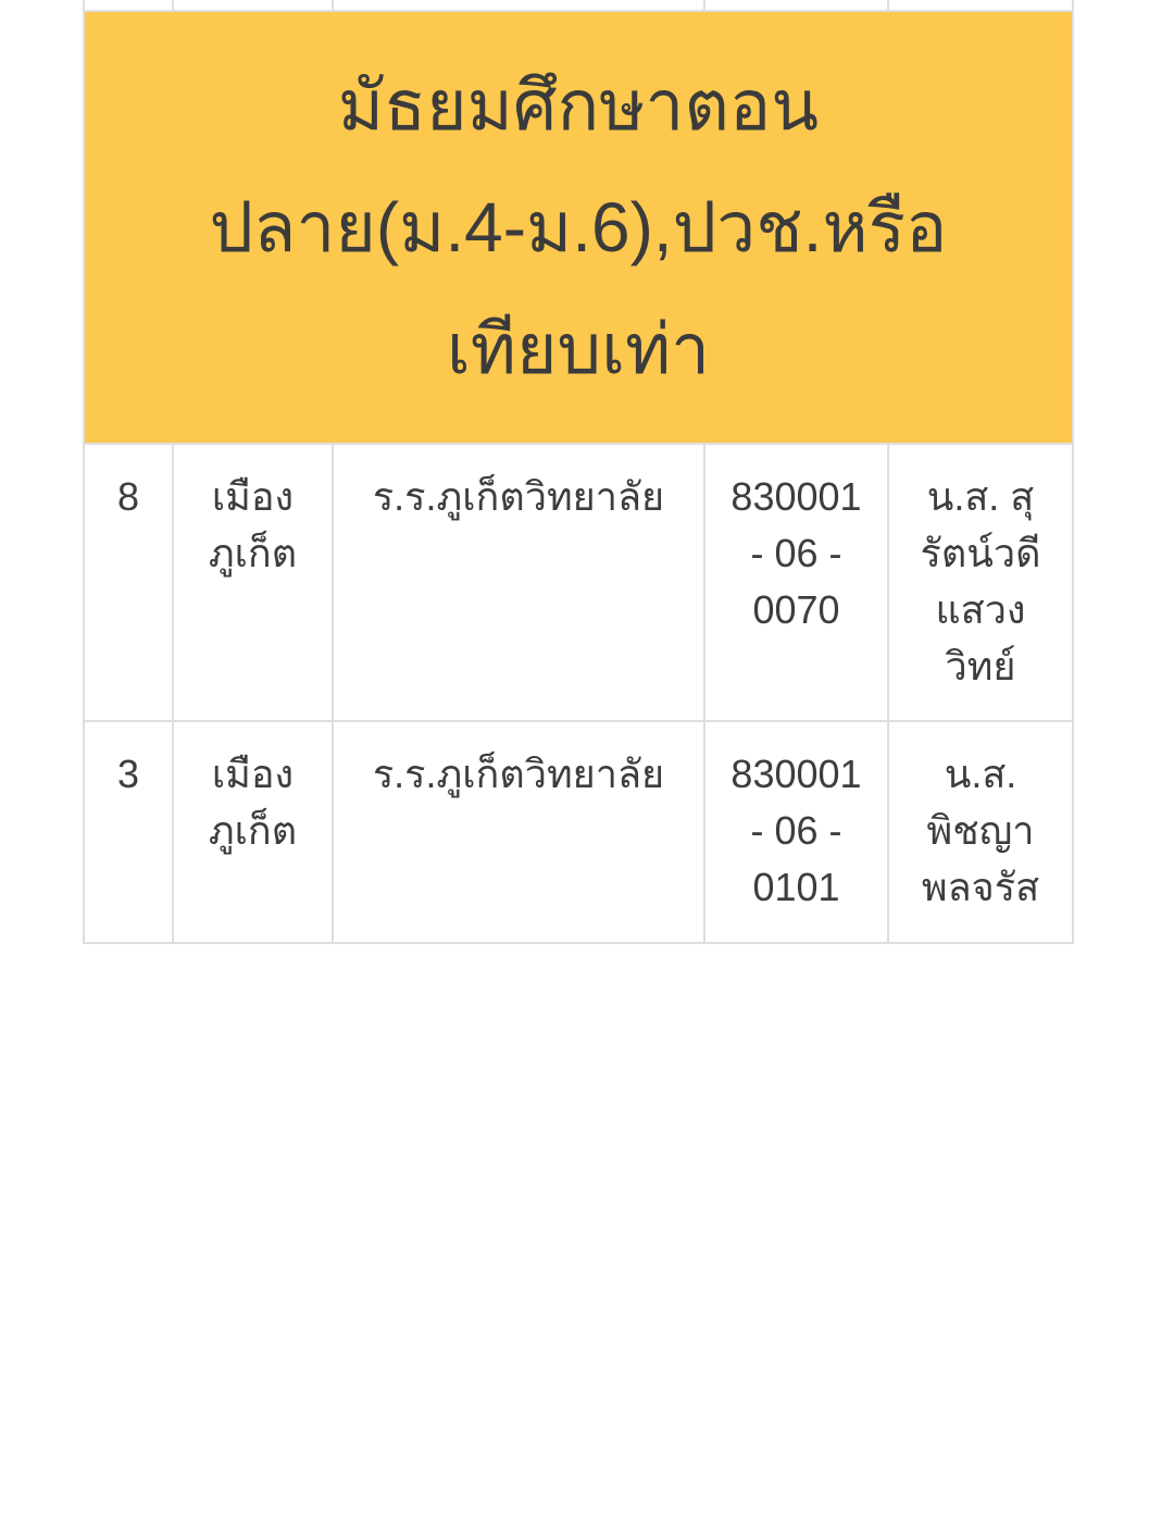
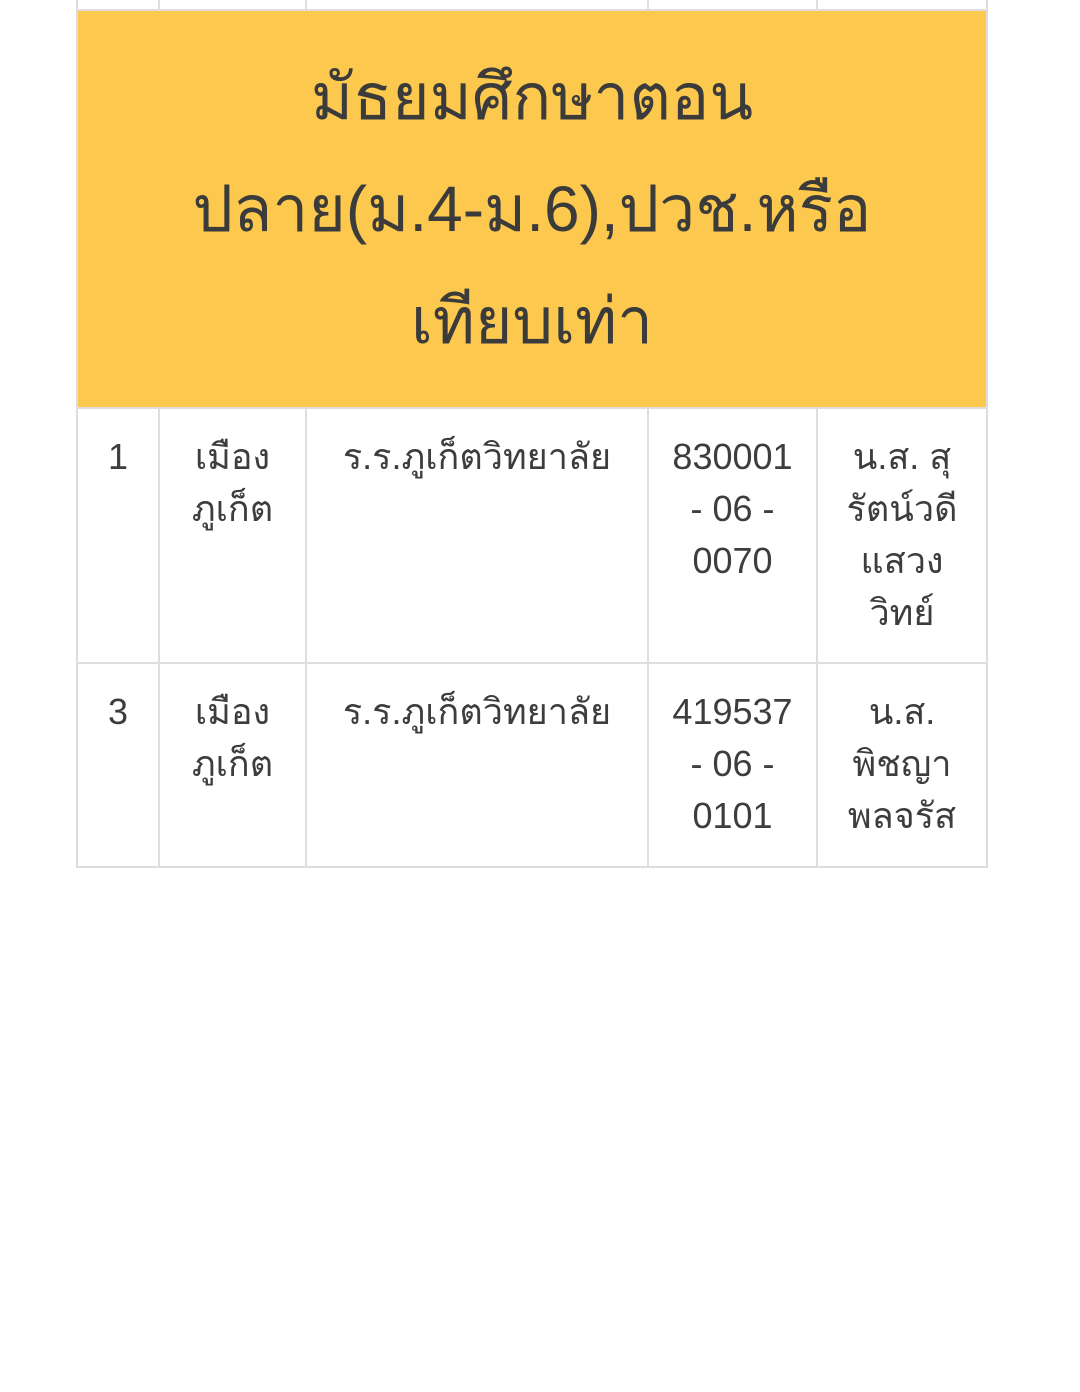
  มัธยมศึกษาตอน ปลาย(ม.4-ม.6),ปวช.หรือ เทียบเท่า
- 8	เมือง ภูเก็ต	ร.ร.ภูเก็ตวิทยาลัย	830001 - 06 - 0070	น.ส. สุ รัตน์วดี แสวง วิทย์
+ 1	เมือง ภูเก็ต	ร.ร.ภูเก็ตวิทยาลัย	830001 - 06 - 0070	น.ส. สุ รัตน์วดี แสวง วิทย์
- 3	เมือง ภูเก็ต	ร.ร.ภูเก็ตวิทยาลัย	830001 - 06 - 0101	น.ส. พิชญา พลจรัส
+ 3	เมือง ภูเก็ต	ร.ร.ภูเก็ตวิทยาลัย	419537 - 06 - 0101	น.ส. พิชญา พลจรัส
